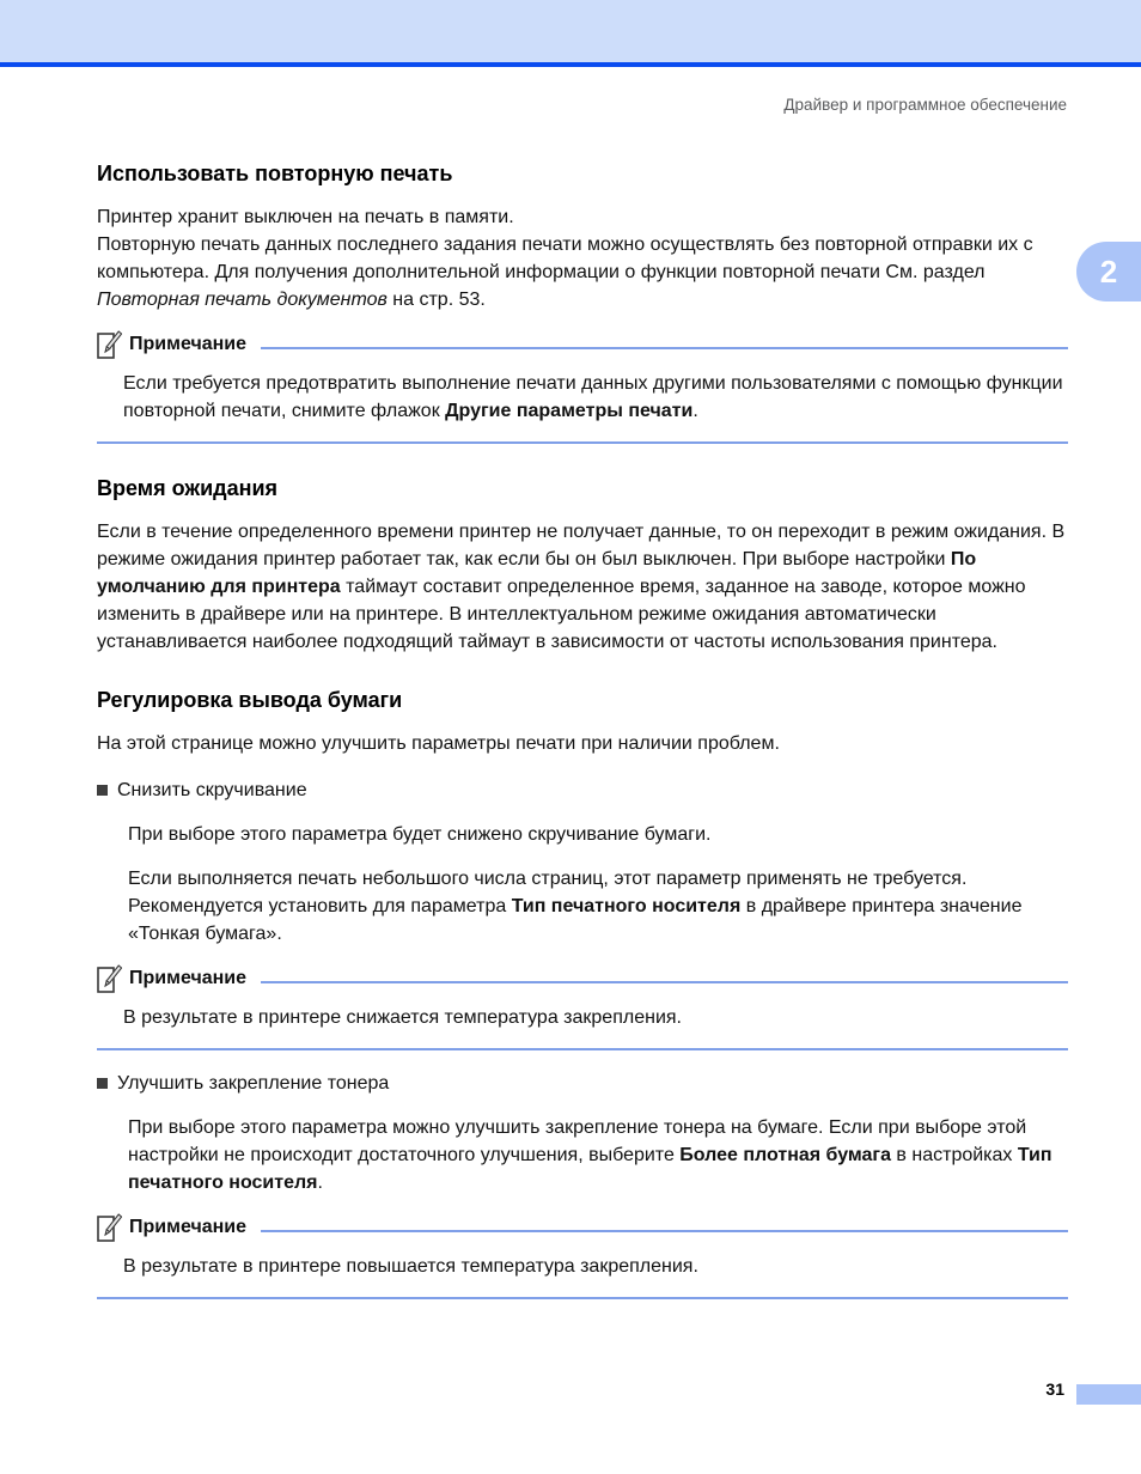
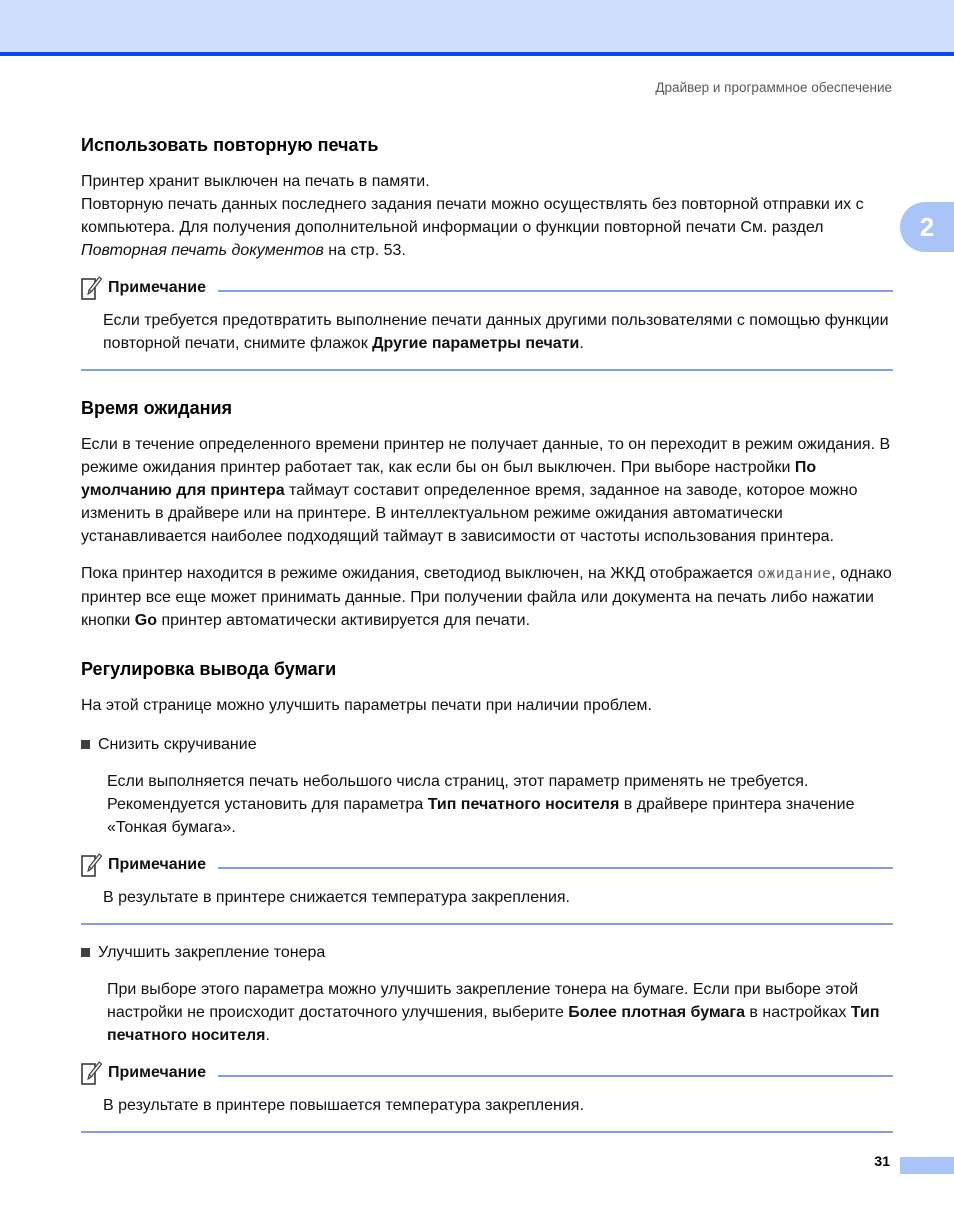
  Драйвер и программное обеспечение
  2
  Использовать повторную печать
  Принтер хранит выключен на печать в памяти.
  Повторную печать данных последнего задания печати можно осуществлять без повторной отправки их с компьютера. Для получения дополнительной информации о функции повторной печати См. раздел Повторная печать документов на стр. 53.
  Примечание
  Если требуется предотвратить выполнение печати данных другими пользователями с помощью функции повторной печати, снимите флажок Другие параметры печати.
  Время ожидания
  Если в течение определенного времени принтер не получает данные, то он переходит в режим ожидания. В режиме ожидания принтер работает так, как если бы он был выключен. При выборе настройки По умолчанию для принтера таймаут составит определенное время, заданное на заводе, которое можно изменить в драйвере или на принтере. В интеллектуальном режиме ожидания автоматически устанавливается наиболее подходящий таймаут в зависимости от частоты использования принтера.
+ Пока принтер находится в режиме ожидания, светодиод выключен, на ЖКД отображается ожидание, однако принтер все еще может принимать данные. При получении файла или документа на печать либо нажатии кнопки Go принтер автоматически активируется для печати.
  Регулировка вывода бумаги
  На этой странице можно улучшить параметры печати при наличии проблем.
  Снизить скручивание
- При выборе этого параметра будет снижено скручивание бумаги.
  Если выполняется печать небольшого числа страниц, этот параметр применять не требуется. Рекомендуется установить для параметра Тип печатного носителя в драйвере принтера значение «Тонкая бумага».
  Примечание
  В результате в принтере снижается температура закрепления.
  Улучшить закрепление тонера
  При выборе этого параметра можно улучшить закрепление тонера на бумаге. Если при выборе этой настройки не происходит достаточного улучшения, выберите Более плотная бумага в настройках Тип печатного носителя.
  Примечание
  В результате в принтере повышается температура закрепления.
  31
